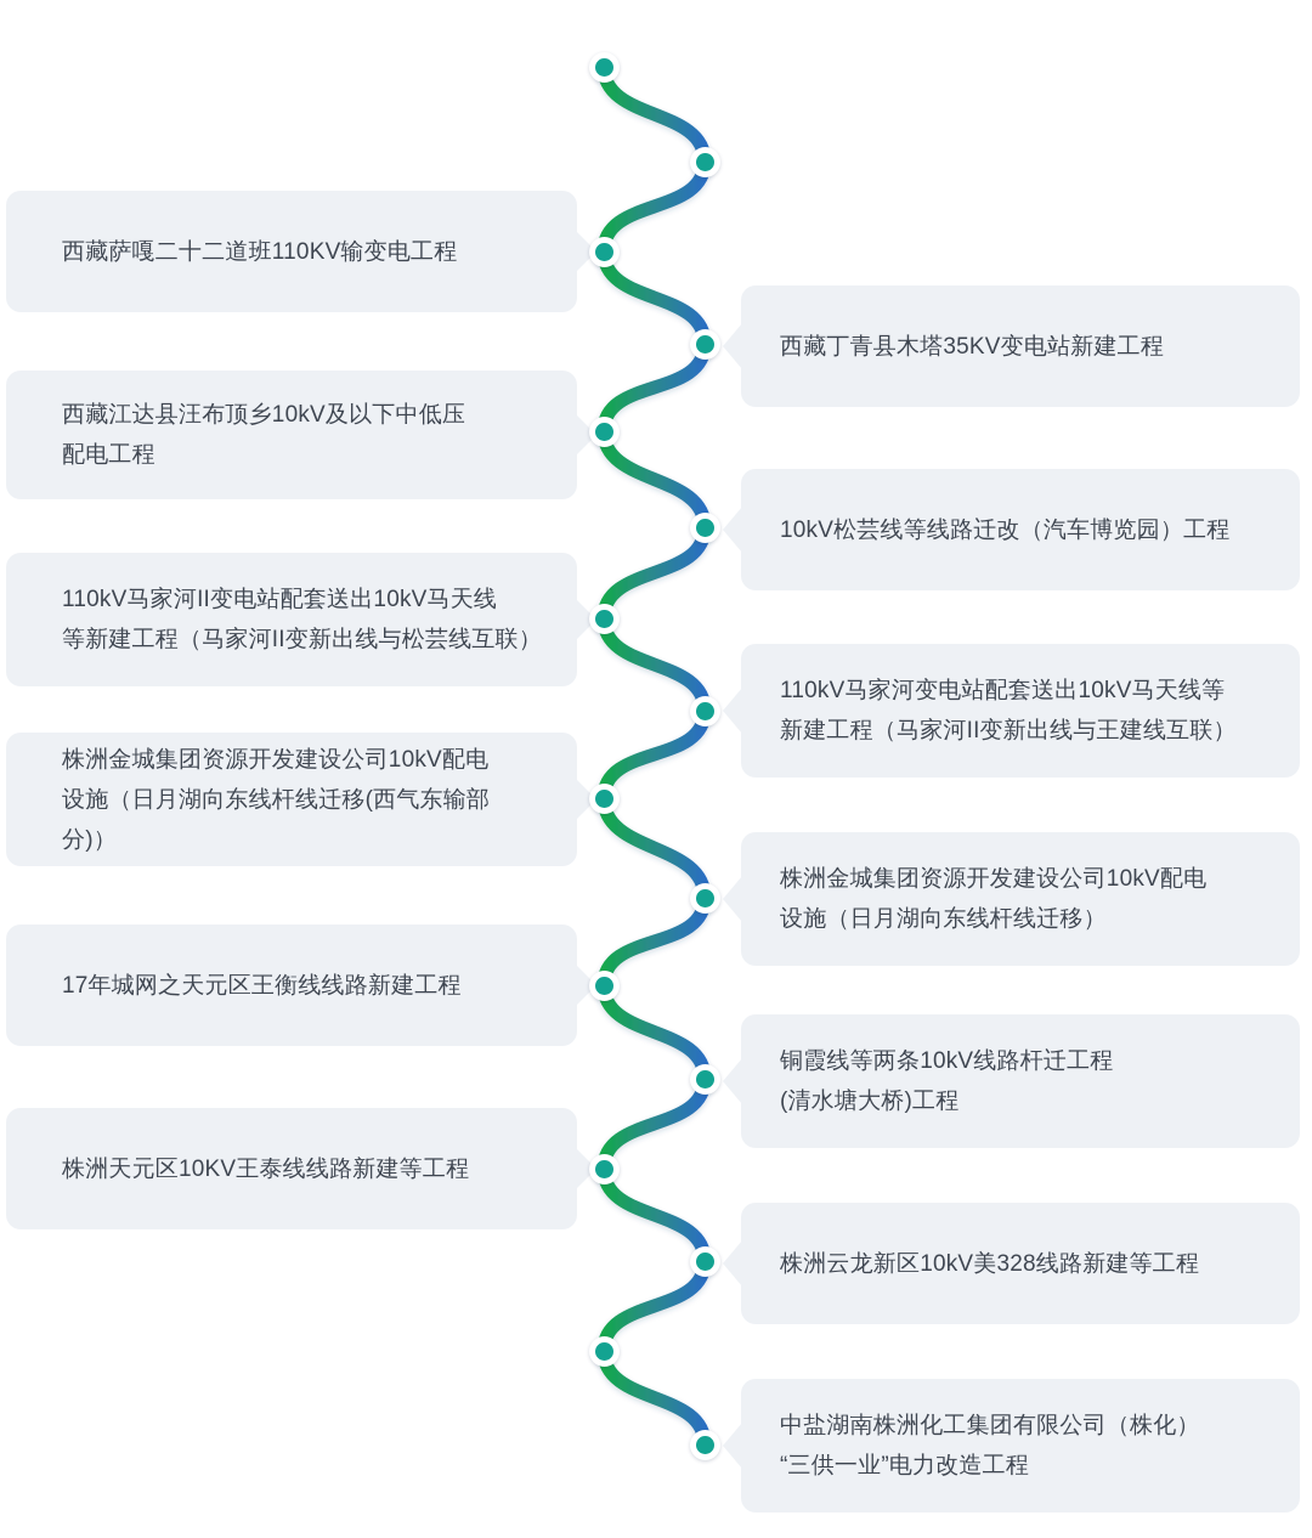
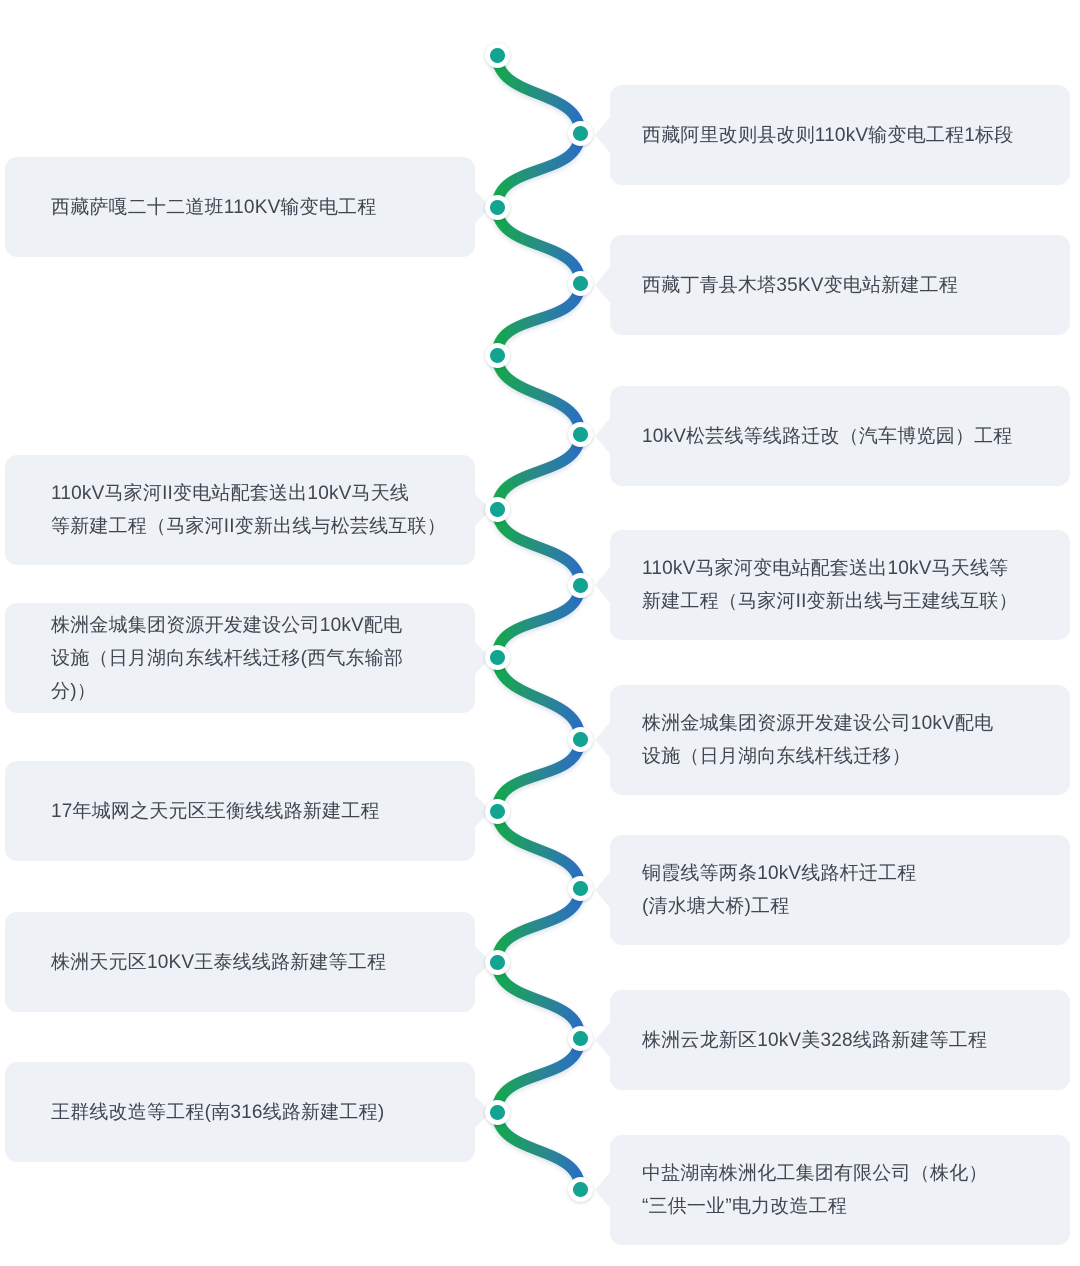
  西藏萨嘎二十二道班110KV输变电工程
- 西藏江达县汪布顶乡10kV及以下中低压
- 配电工程
  110kV马家河II变电站配套送出10kV马天线
  等新建工程（马家河II变新出线与松芸线互联）
  株洲金城集团资源开发建设公司10kV配电
  设施（日月湖向东线杆线迁移(西气东输部分)）
  17年城网之天元区王衡线线路新建工程
  株洲天元区10KV王泰线线路新建等工程
+ 王群线改造等工程(南316线路新建工程)
+ 西藏阿里改则县改则110kV输变电工程1标段
  西藏丁青县木塔35KV变电站新建工程
  10kV松芸线等线路迁改（汽车博览园）工程
  110kV马家河变电站配套送出10kV马天线等
  新建工程（马家河II变新出线与王建线互联）
  株洲金城集团资源开发建设公司10kV配电
  设施（日月湖向东线杆线迁移）
  铜霞线等两条10kV线路杆迁工程
  (清水塘大桥)工程
  株洲云龙新区10kV美328线路新建等工程
  中盐湖南株洲化工集团有限公司（株化）
  “三供一业”电力改造工程
